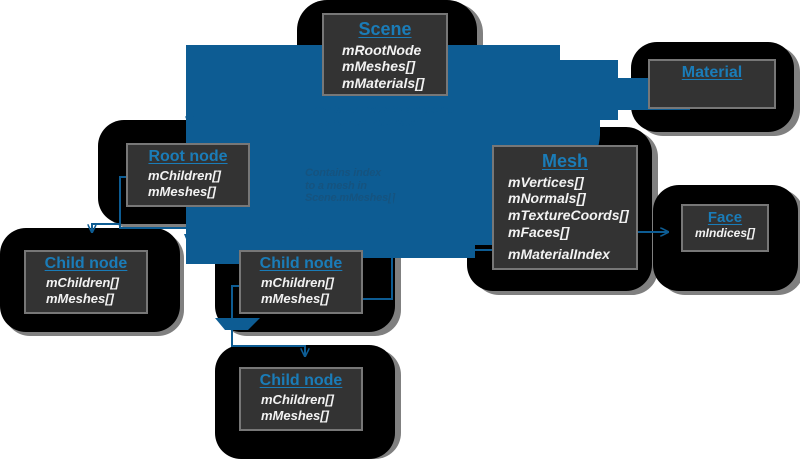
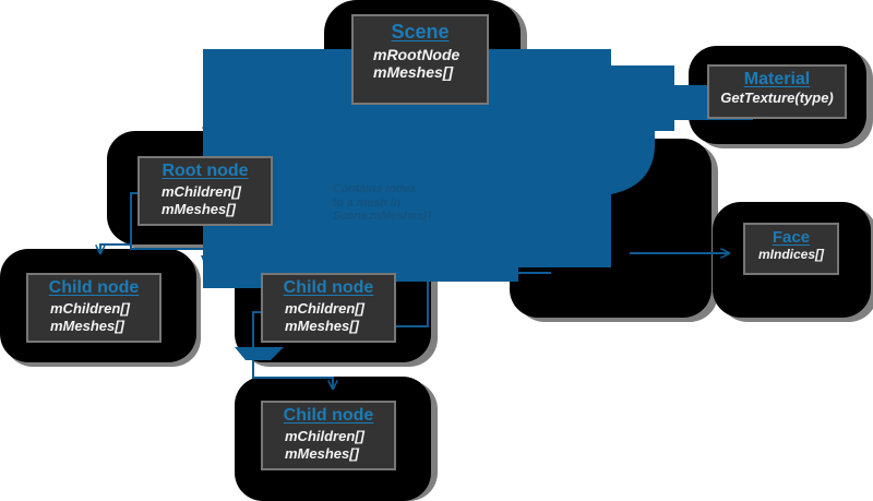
  Scene
  mRootNode
  mMeshes[]
- mMaterials[]
  Material
+ GetTexture(type)
  Root node
  mChildren[]
  mMeshes[]
- Mesh
- mVertices[]
- mNormals[]
- mTextureCoords[]
- mFaces[]
- mMaterialIndex
  Face
  mIndices[]
  Child node
  mChildren[]
  mMeshes[]
  Child node
  mChildren[]
  mMeshes[]
  Child node
  mChildren[]
  mMeshes[]
